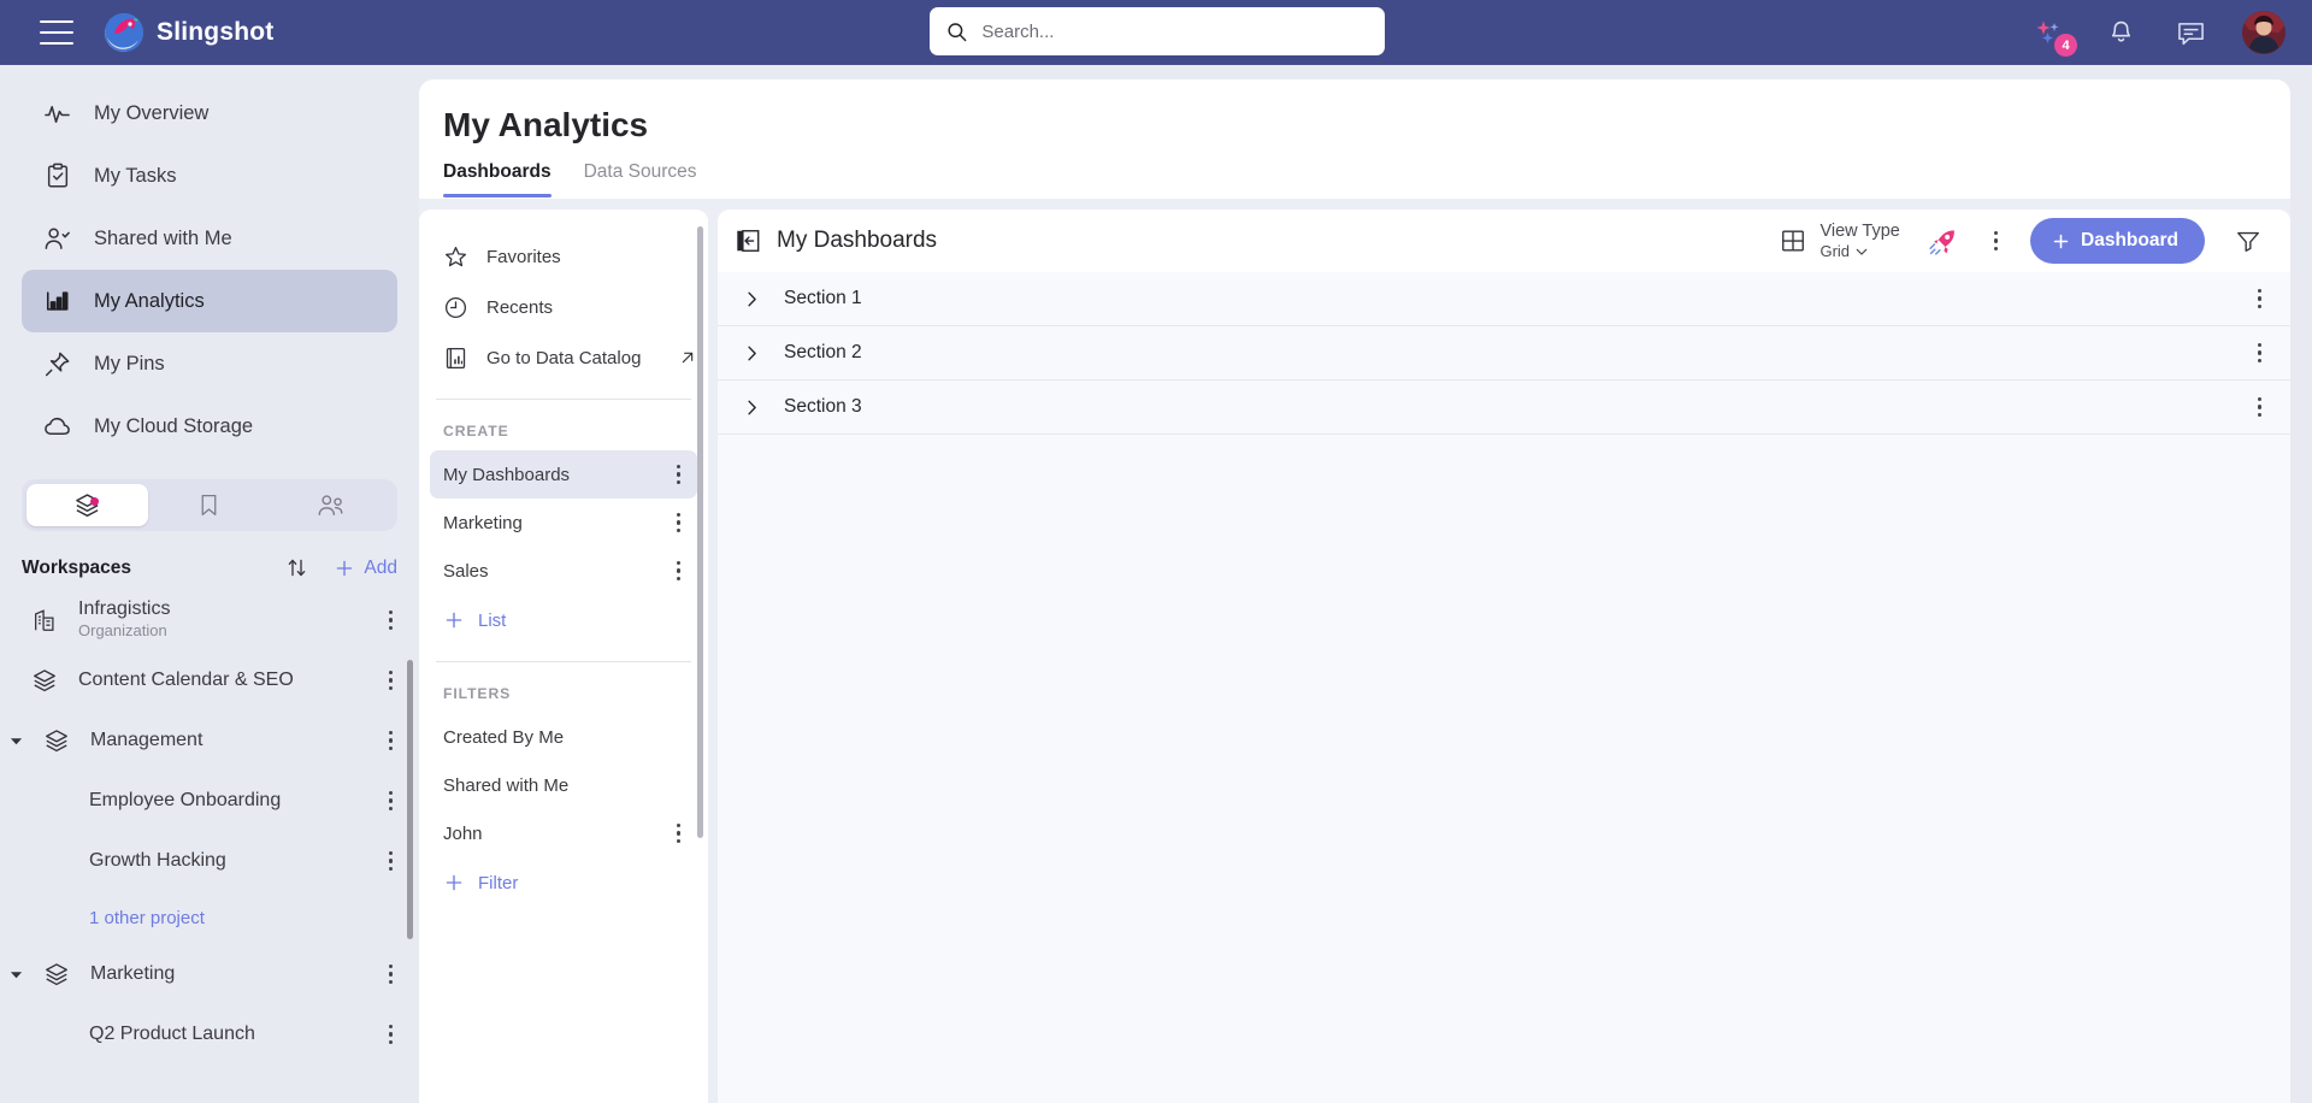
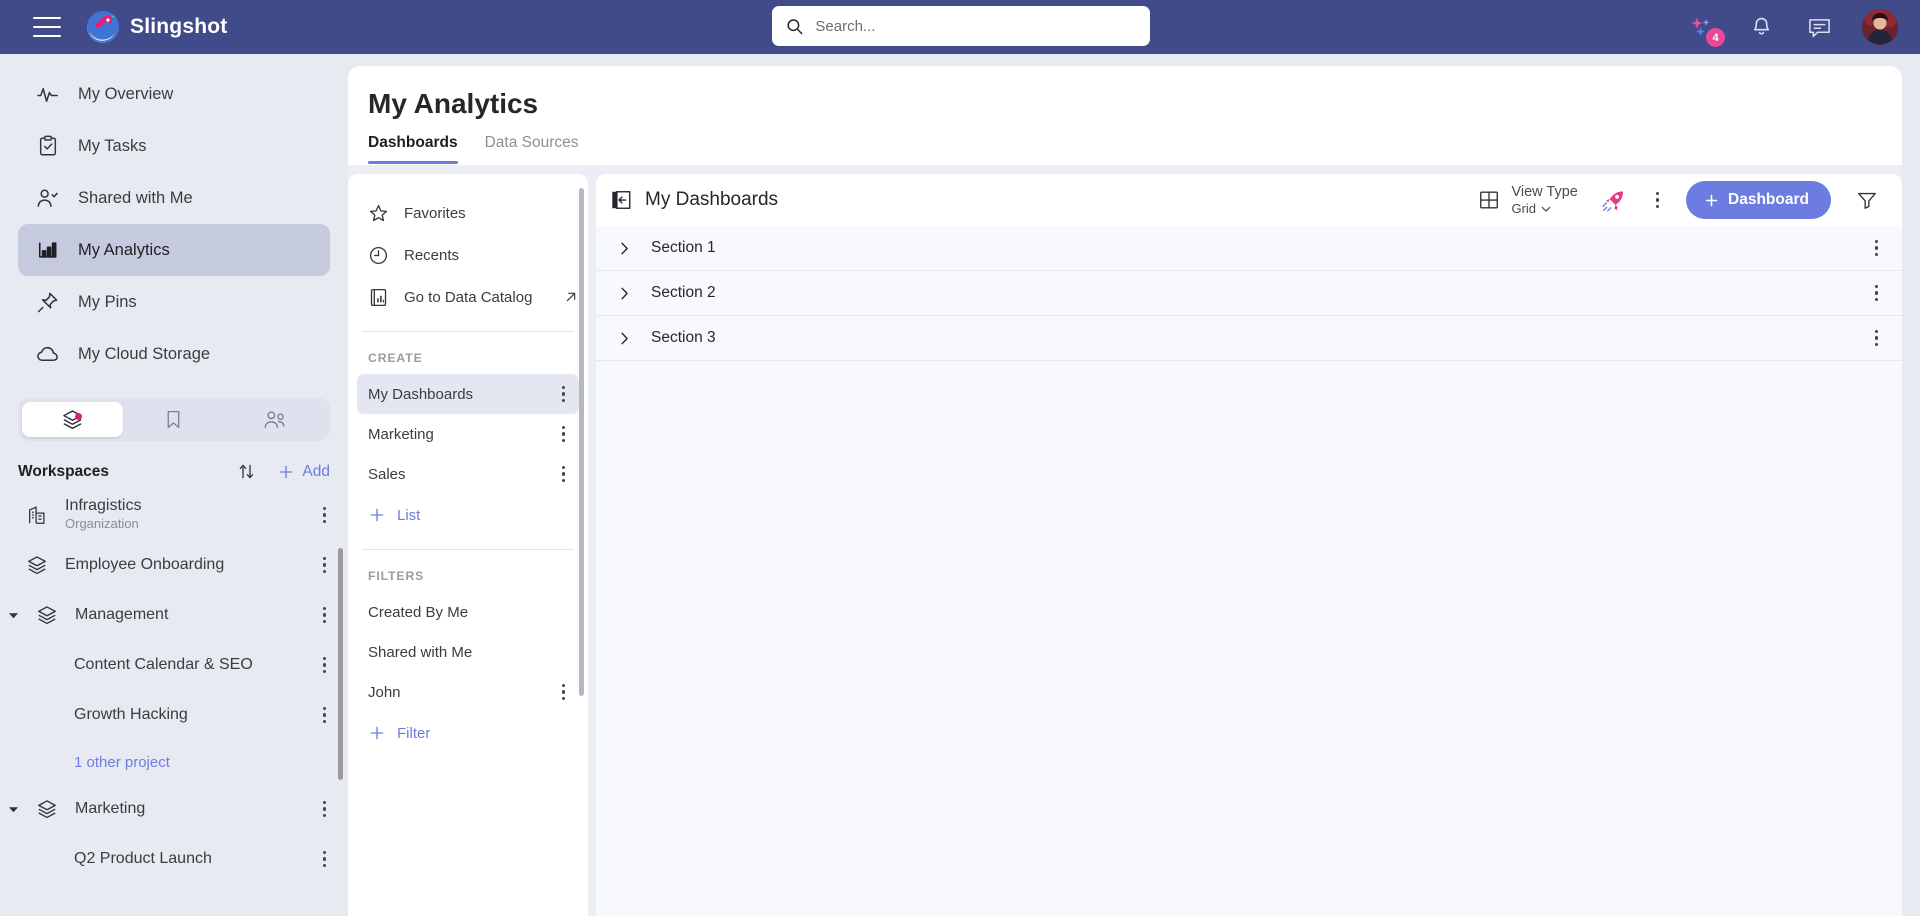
  Slingshot
  Search...
  4
  My Overview
  My Tasks
  Shared with Me
  My Analytics
  My Pins
  My Cloud Storage
  Workspaces
  Add
  Infragistics
  Organization
- Content Calendar & SEO
+ Employee Onboarding
  Management
- Employee Onboarding
+ Content Calendar & SEO
  Growth Hacking
  1 other project
  Marketing
  Q2 Product Launch
  My Analytics
  Dashboards
  Data Sources
  Favorites
  Recents
  Go to Data Catalog
  CREATE
  My Dashboards
  Marketing
  Sales
  List
  FILTERS
  Created By Me
  Shared with Me
  John
  Filter
  My Dashboards
  View Type
  Grid
  Dashboard
  Section 1
  Section 2
  Section 3
